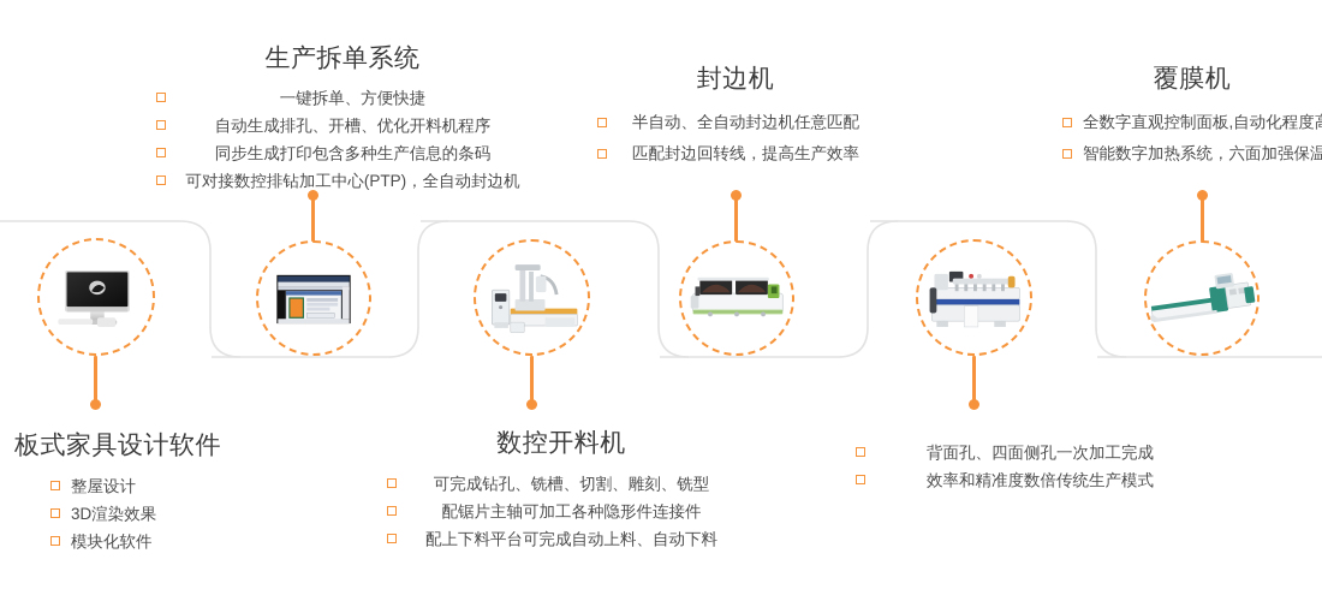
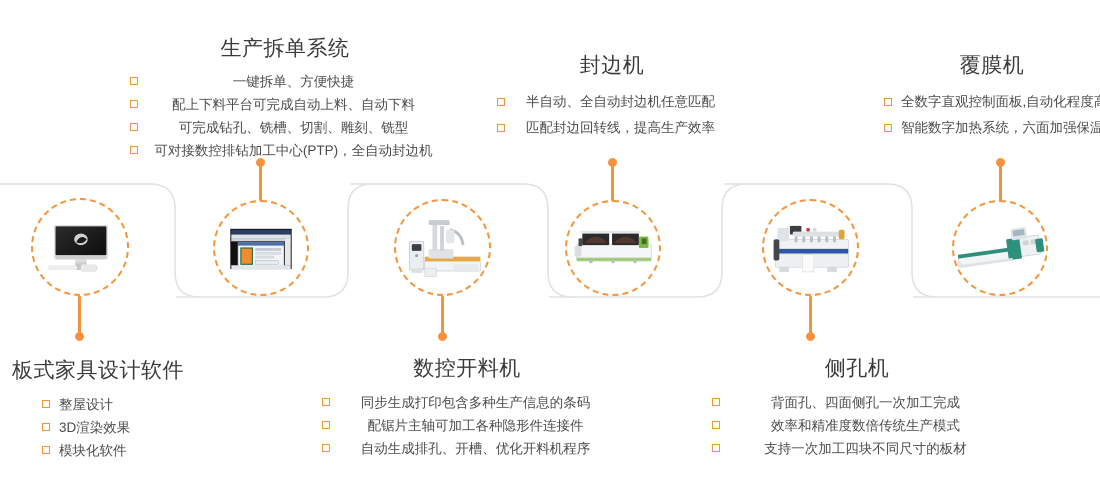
  生产拆单系统
  一键拆单、方便快捷
- 自动生成排孔、开槽、优化开料机程序
+ 配上下料平台可完成自动上料、自动下料
- 同步生成打印包含多种生产信息的条码
+ 可完成钻孔、铣槽、切割、雕刻、铣型
  可对接数控排钻加工中心(PTP)，全自动封边机
  封边机
  半自动、全自动封边机任意匹配
  匹配封边回转线，提高生产效率
  覆膜机
  全数字直观控制面板,自动化程度
  智能数字加热系统，六面加强保温
  板式家具设计软件
  整屋设计
  3D渲染效果
  模块化软件
  数控开料机
- 可完成钻孔、铣槽、切割、雕刻、铣型
+ 同步生成打印包含多种生产信息的条码
  配锯片主轴可加工各种隐形件连接件
- 配上下料平台可完成自动上料、自动下料
+ 自动生成排孔、开槽、优化开料机程序
+ 侧孔机
  背面孔、四面侧孔一次加工完成
  效率和精准度数倍传统生产模式
+ 支持一次加工四块不同尺寸的板材
